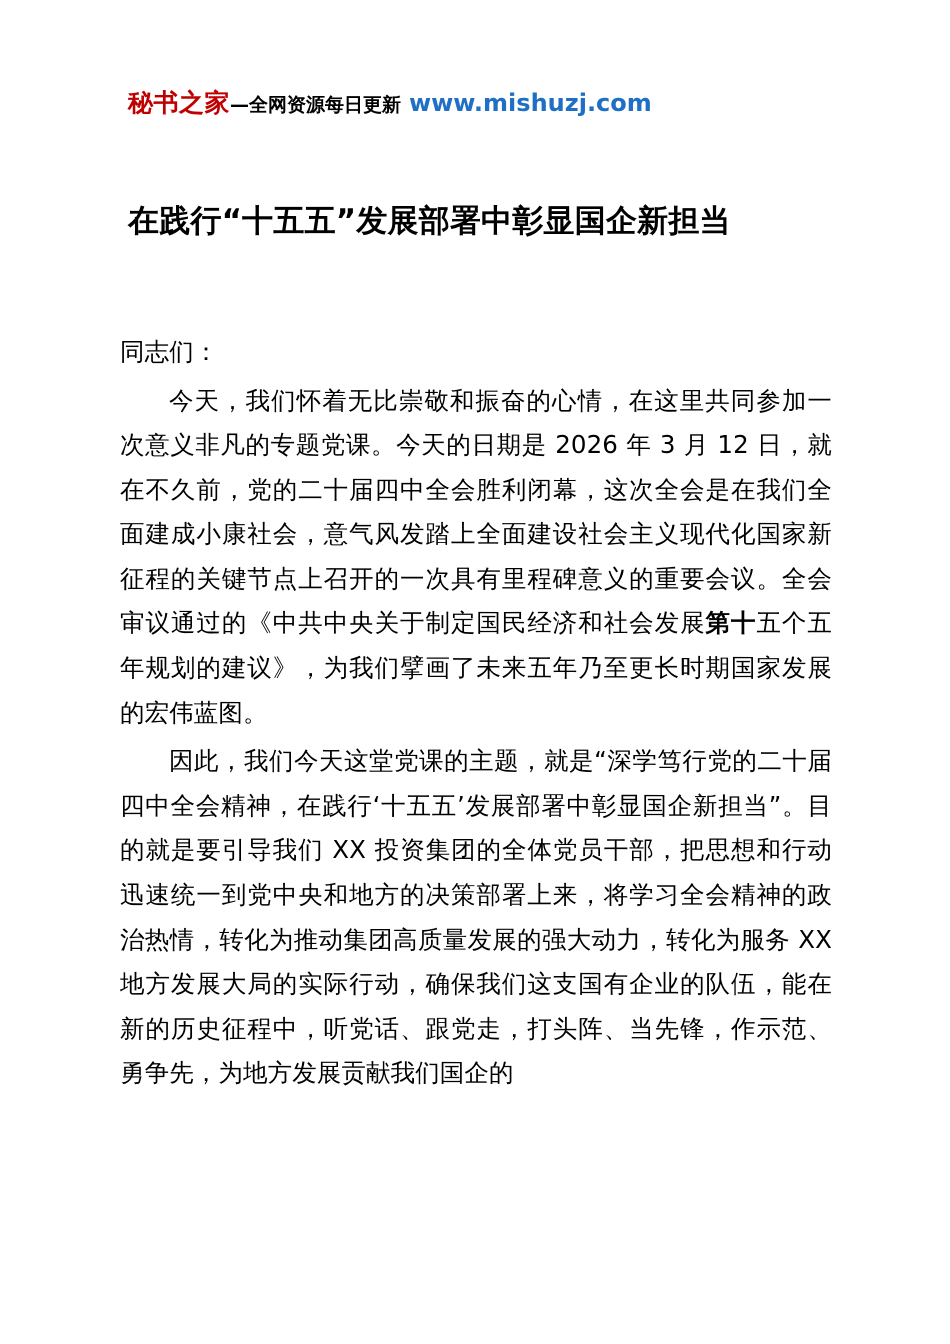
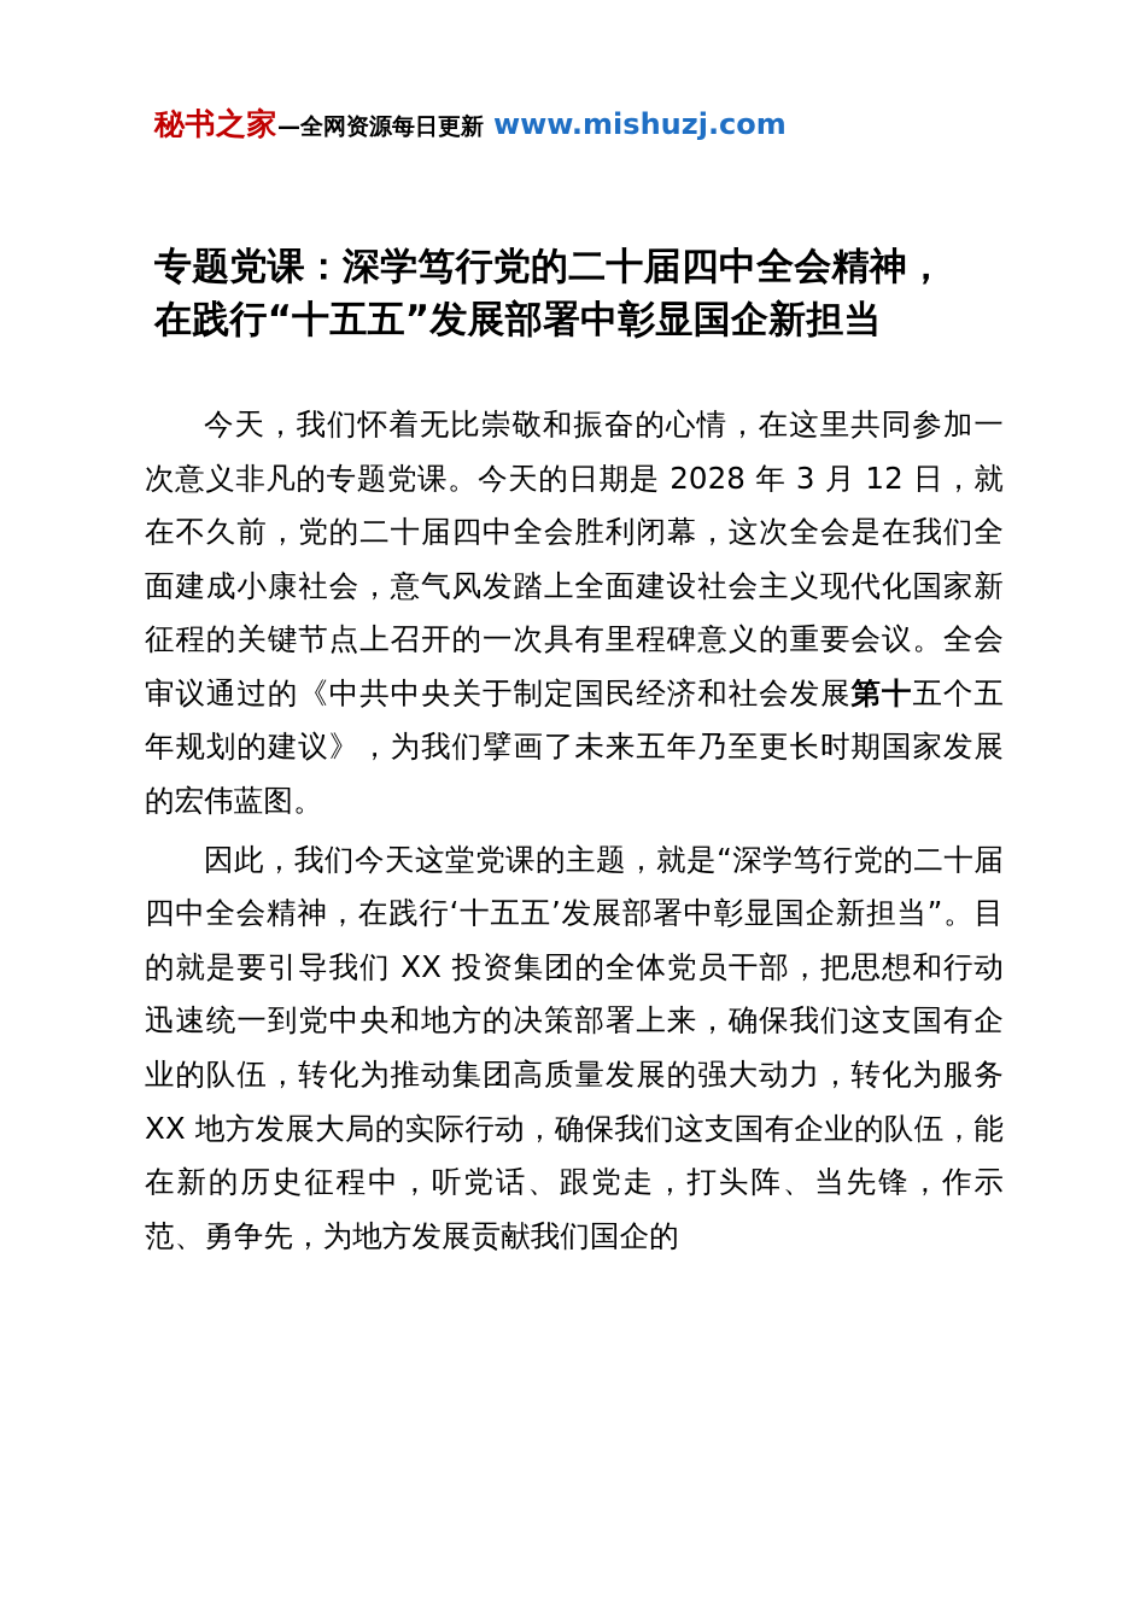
  秘书之家—全网资源每日更新 www.mishuzj.com
+ 专题党课：深学笃行党的二十届四中全会精神，
  在践行“十五五”发展部署中彰显国企新担当
- 同志们：
- 今天，我们怀着无比崇敬和振奋的心情，在这里共同参加一次意义非凡的专题党课。今天的日期是 2026 年 3 月 12 日，就在不久前，党的二十届四中全会胜利闭幕，这次全会是在我们全面建成小康社会，意气风发踏上全面建设社会主义现代化国家新征程的关键节点上召开的一次具有里程碑意义的重要会议。全会审议通过的《中共中央关于制定国民经济和社会发展第十五个五年规划的建议》，为我们擘画了未来五年乃至更长时期国家发展的宏伟蓝图。
+ 今天，我们怀着无比崇敬和振奋的心情，在这里共同参加一次意义非凡的专题党课。今天的日期是 2028 年 3 月 12 日，就在不久前，党的二十届四中全会胜利闭幕，这次全会是在我们全面建成小康社会，意气风发踏上全面建设社会主义现代化国家新征程的关键节点上召开的一次具有里程碑意义的重要会议。全会审议通过的《中共中央关于制定国民经济和社会发展第十五个五年规划的建议》，为我们擘画了未来五年乃至更长时期国家发展的宏伟蓝图。
- 因此，我们今天这堂党课的主题，就是“深学笃行党的二十届四中全会精神，在践行‘十五五’发展部署中彰显国企新担当”。目的就是要引导我们 XX 投资集团的全体党员干部，把思想和行动迅速统一到党中央和地方的决策部署上来，将学习全会精神的政治热情，转化为推动集团高质量发展的强大动力，转化为服务 XX 地方发展大局的实际行动，确保我们这支国有企业的队伍，能在新的历史征程中，听党话、跟党走，打头阵、当先锋，作示范、勇争先，为地方发展贡献我们国企的
+ 因此，我们今天这堂党课的主题，就是“深学笃行党的二十届四中全会精神，在践行‘十五五’发展部署中彰显国企新担当”。目的就是要引导我们 XX 投资集团的全体党员干部，把思想和行动迅速统一到党中央和地方的决策部署上来，确保我们这支国有企业的队伍，转化为推动集团高质量发展的强大动力，转化为服务 XX 地方发展大局的实际行动，确保我们这支国有企业的队伍，能在新的历史征程中，听党话、跟党走，打头阵、当先锋，作示范、勇争先，为地方发展贡献我们国企的
